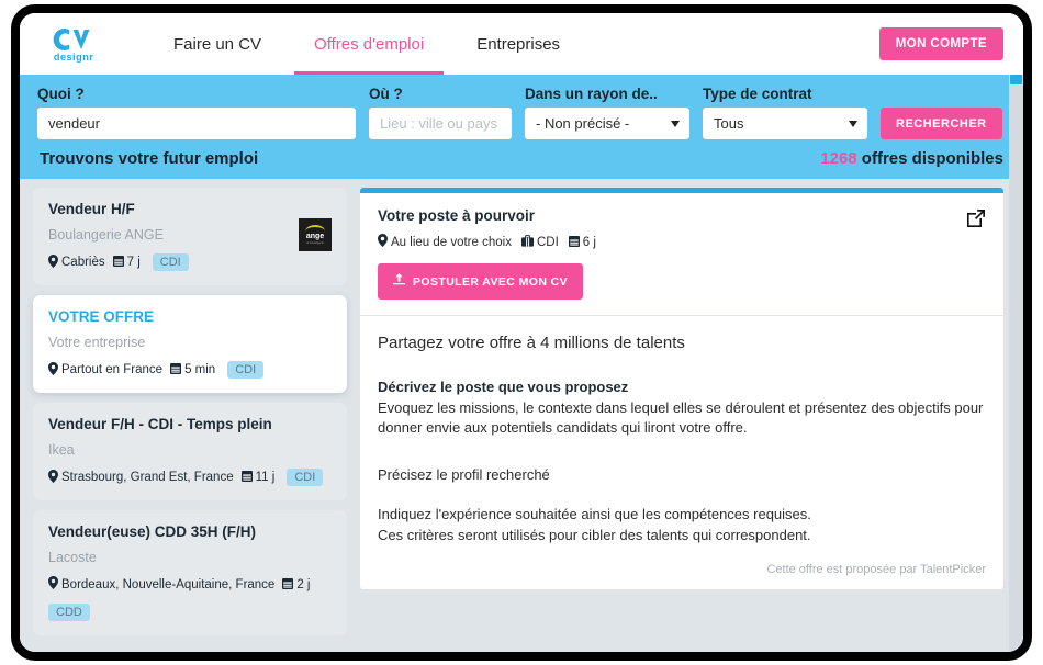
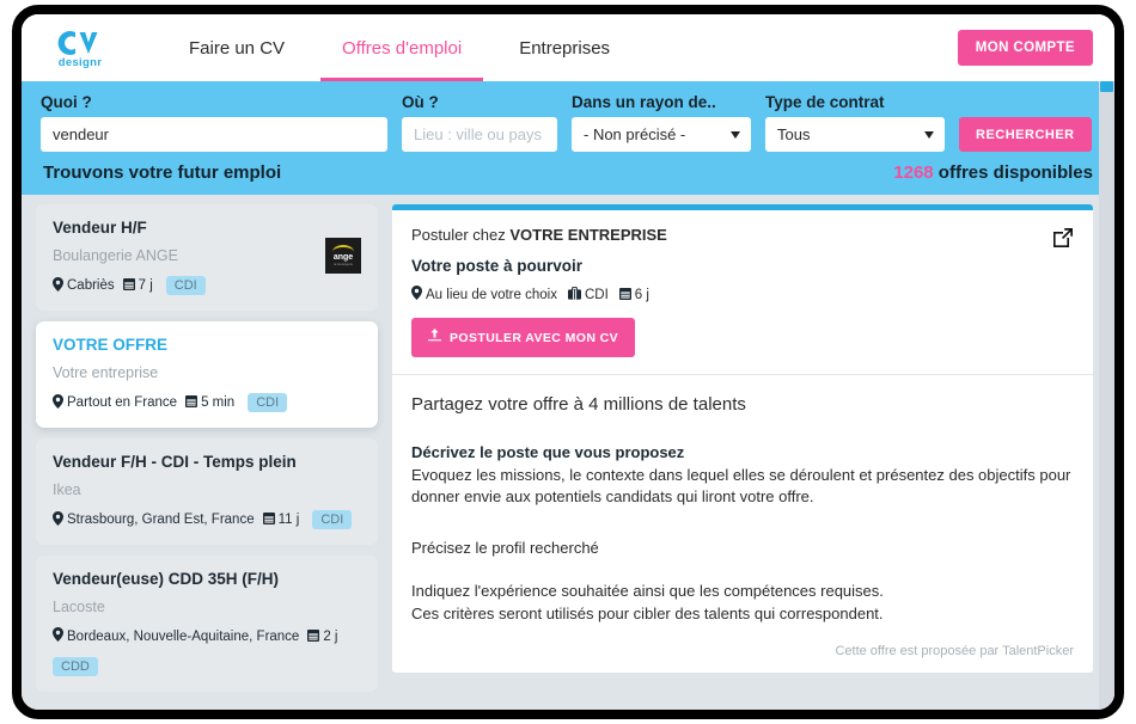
  designr
  Faire un CV
  Offres d'emploi
  Entreprises
  MON COMPTE
  Quoi ?
  vendeur
  Où ?
  Lieu : ville ou pays
  Dans un rayon de..
  - Non précisé -
  Type de contrat
  Tous
  RECHERCHER
  Trouvons votre futur emploi
  1268 offres disponibles
  Vendeur H/F
  Boulangerie ANGE
  Cabriès
  7 j
  CDI
  VOTRE OFFRE
  Votre entreprise
  Partout en France
  5 min
  CDI
  Vendeur F/H - CDI - Temps plein
  Ikea
  Strasbourg, Grand Est, France
  11 j
  CDI
  Vendeur(euse) CDD 35H (F/H)
  Lacoste
  Bordeaux, Nouvelle-Aquitaine, France
  2 j
  CDD
+ Postuler chez VOTRE ENTREPRISE
  Votre poste à pourvoir
  Au lieu de votre choix
  CDI
  6 j
  POSTULER AVEC MON CV
  Partagez votre offre à 4 millions de talents
  Décrivez le poste que vous proposez
  Evoquez les missions, le contexte dans lequel elles se déroulent et présentez des objectifs pour donner envie aux potentiels candidats qui liront votre offre.
  Précisez le profil recherché
  Indiquez l'expérience souhaitée ainsi que les compétences requises.
  Ces critères seront utilisés pour cibler des talents qui correspondent.
  Cette offre est proposée par TalentPicker
